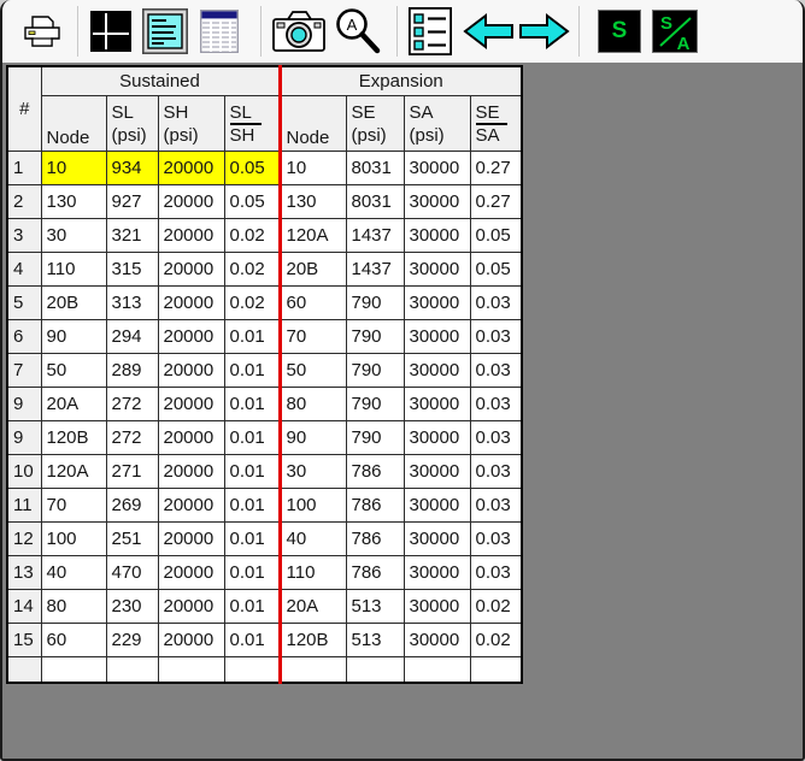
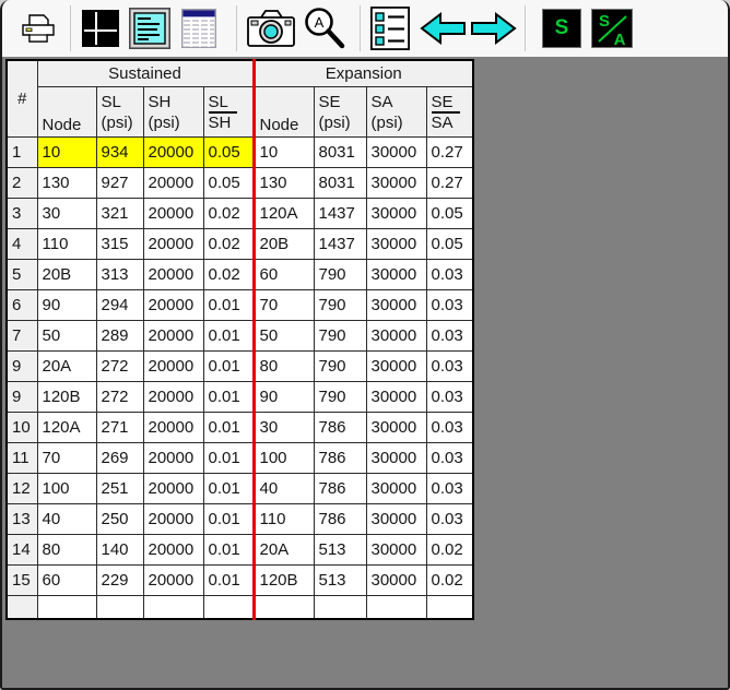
  A
  S
  S
  A
  #	Sustained	Expansion
  Node	SL(psi)	SH(psi)	SLSH	Node	SE(psi)	SA(psi)	SESA
  1	10	934	20000	0.05	10	8031	30000	0.27
  2	130	927	20000	0.05	130	8031	30000	0.27
  3	30	321	20000	0.02	120A	1437	30000	0.05
  4	110	315	20000	0.02	20B	1437	30000	0.05
  5	20B	313	20000	0.02	60	790	30000	0.03
  6	90	294	20000	0.01	70	790	30000	0.03
  7	50	289	20000	0.01	50	790	30000	0.03
  9	20A	272	20000	0.01	80	790	30000	0.03
  9	120B	272	20000	0.01	90	790	30000	0.03
  10	120A	271	20000	0.01	30	786	30000	0.03
  11	70	269	20000	0.01	100	786	30000	0.03
  12	100	251	20000	0.01	40	786	30000	0.03
- 13	40	470	20000	0.01	110	786	30000	0.03
+ 13	40	250	20000	0.01	110	786	30000	0.03
- 14	80	230	20000	0.01	20A	513	30000	0.02
+ 14	80	140	20000	0.01	20A	513	30000	0.02
  15	60	229	20000	0.01	120B	513	30000	0.02
